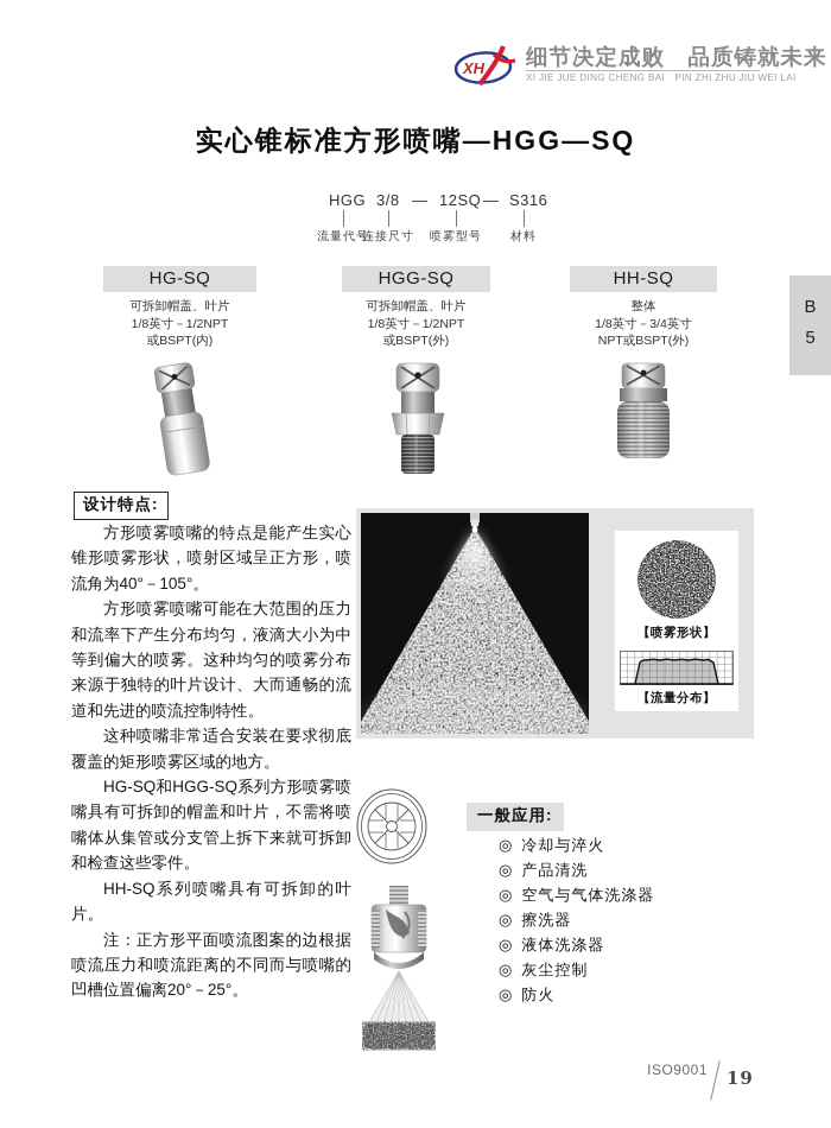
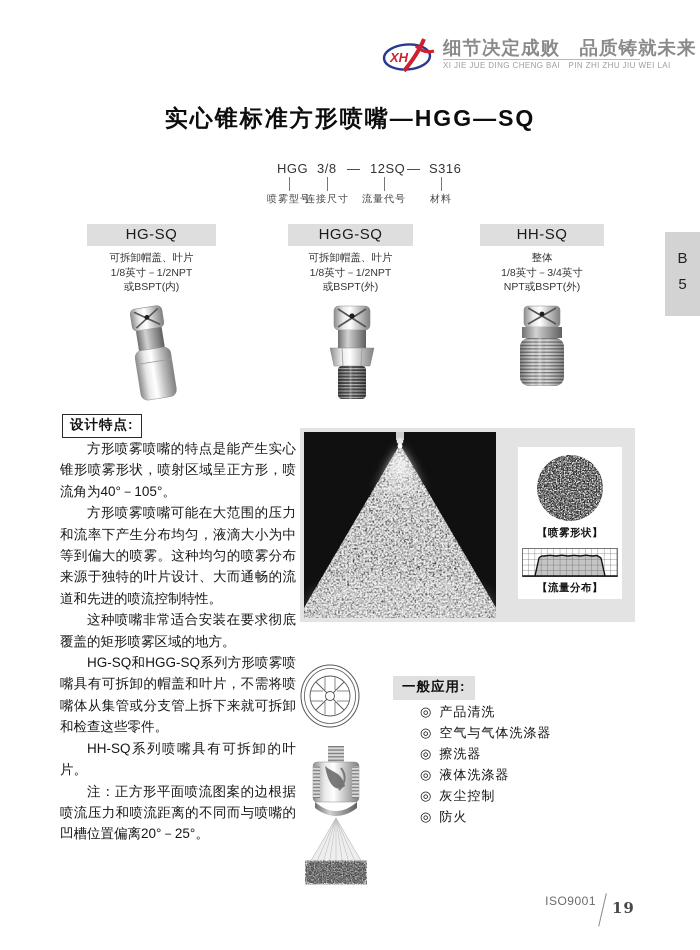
  XH
  细节决定成败 品质铸就未来
  XI JIE JUE DING CHENG BAI PIN ZHI ZHU JIU WEI LAI
  实心锥标准方形喷嘴—HGG—SQ
  HGG
  3/8
  —
  12SQ
  —
  S316
- 流量代号
+ 喷雾型号
  连接尺寸
- 喷雾型号
+ 流量代号
  材料
  HG-SQ
  可拆卸帽盖、叶片
  1/8英寸－1/2NPT
  或BSPT(内)
  HGG-SQ
  可拆卸帽盖、叶片
  1/8英寸－1/2NPT
  或BSPT(外)
  HH-SQ
  整体
  1/8英寸－3/4英寸
  NPT或BSPT(外)
  B
  5
  设计特点:
  方形喷雾喷嘴的特点是能产生实心锥形喷雾形状，喷射区域呈正方形，喷流角为40°－105°。
  方形喷雾喷嘴可能在大范围的压力和流率下产生分布均匀，液滴大小为中等到偏大的喷雾。这种均匀的喷雾分布来源于独特的叶片设计、大而通畅的流道和先进的喷流控制特性。
  这种喷嘴非常适合安装在要求彻底覆盖的矩形喷雾区域的地方。
  HG-SQ和HGG-SQ系列方形喷雾喷嘴具有可拆卸的帽盖和叶片，不需将喷嘴体从集管或分支管上拆下来就可拆卸和检查这些零件。
  HH-SQ系列喷嘴具有可拆卸的叶片。
  注：正方形平面喷流图案的边根据喷流压力和喷流距离的不同而与喷嘴的凹槽位置偏离20°－25°。
  【喷雾形状】
  【流量分布】
  一般应用:
- ◎ 冷却与淬火
  ◎ 产品清洗
  ◎ 空气与气体洗涤器
  ◎ 擦洗器
  ◎ 液体洗涤器
  ◎ 灰尘控制
  ◎ 防火
  ISO9001
  19
